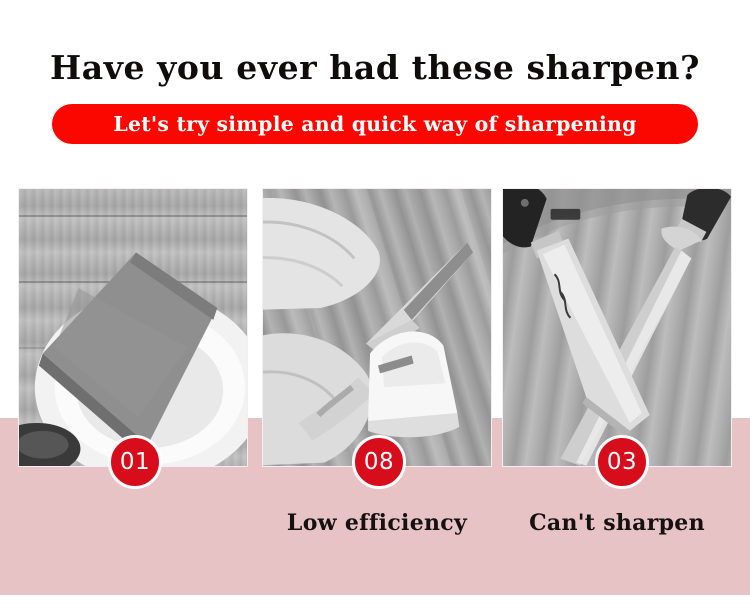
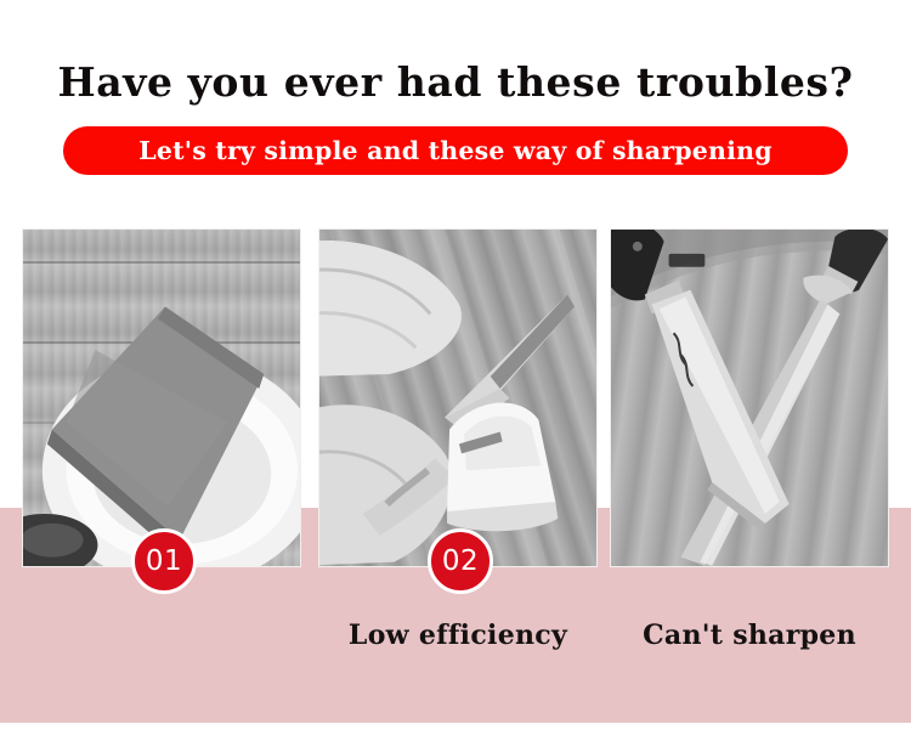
- Have you ever had these sharpen?
+ Have you ever had these troubles?
- Let's try simple and quick way of sharpening
+ Let's try simple and these way of sharpening
  01
- 08
+ 02
- 03
  Low efficiency
  Can't sharpen
